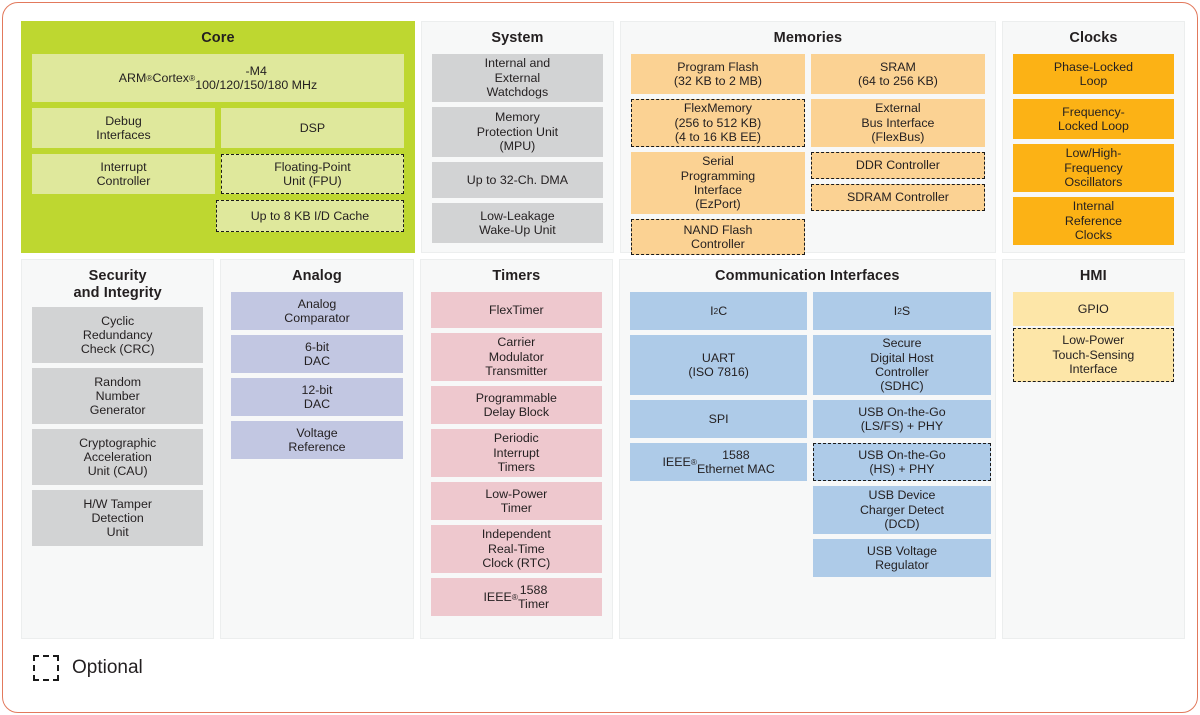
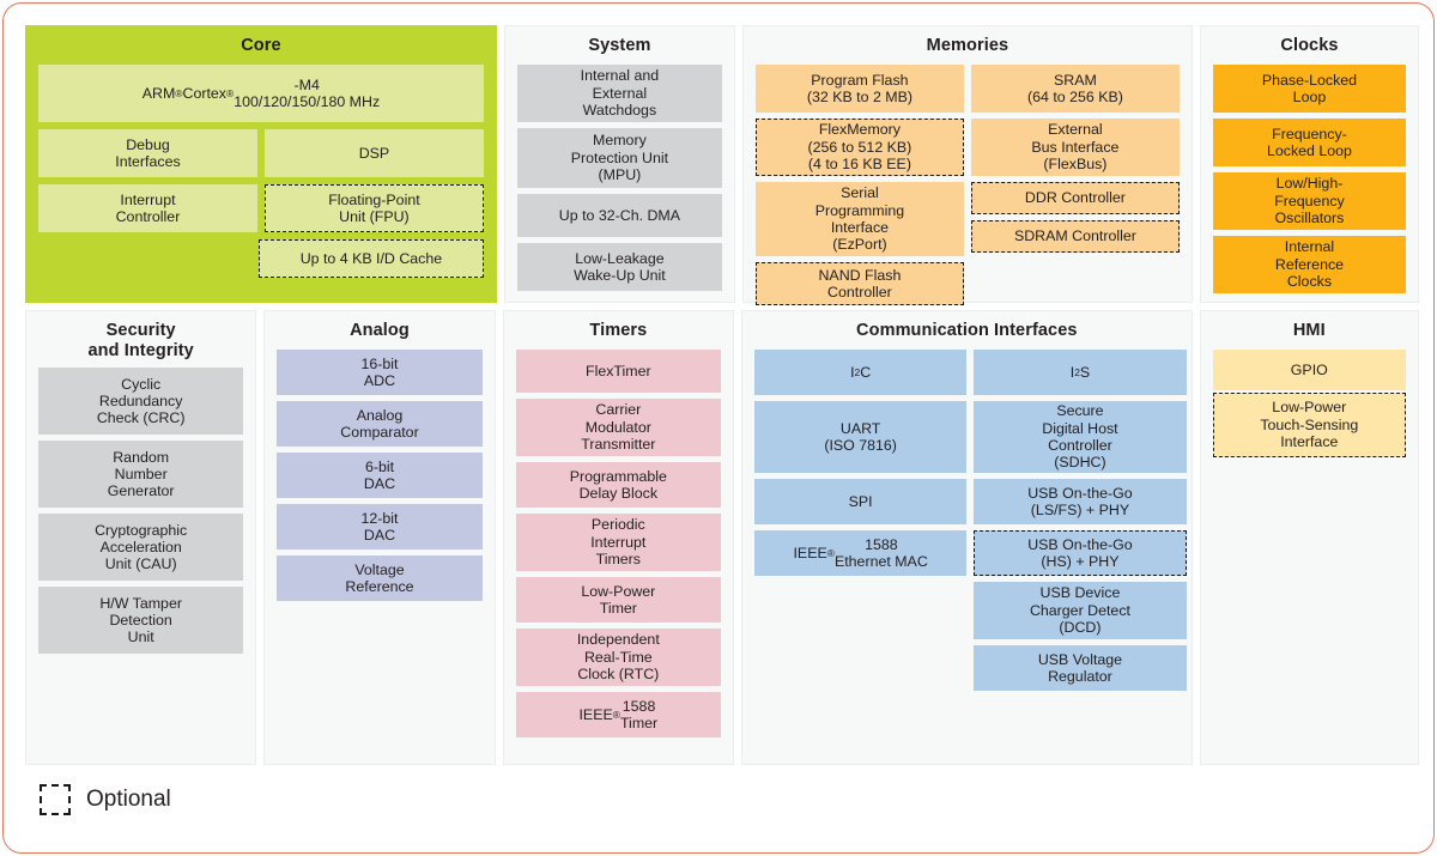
  Core
  ARM
  ®
  Cortex
  ®
  -M4
  100/120/150/180 MHz
  Debug
  Interfaces
  DSP
  Interrupt
  Controller
  Floating-Point
  Unit (FPU)
- Up to 8 KB I/D Cache
+ Up to 4 KB I/D Cache
  System
  Internal and
  External
  Watchdogs
  Memory
  Protection Unit
  (MPU)
  Up to 32-Ch. DMA
  Low-Leakage
  Wake-Up Unit
  Memories
  Program Flash
  (32 KB to 2 MB)
  FlexMemory
  (256 to 512 KB)
  (4 to 16 KB EE)
  Serial
  Programming
  Interface
  (EzPort)
  NAND Flash
  Controller
  SRAM
  (64 to 256 KB)
  External
  Bus Interface
  (FlexBus)
  DDR Controller
  SDRAM Controller
  Clocks
  Phase-Locked
  Loop
  Frequency-
  Locked Loop
  Low/High-
  Frequency
  Oscillators
  Internal
  Reference
  Clocks
  Security
  and Integrity
  Cyclic
  Redundancy
  Check (CRC)
  Random
  Number
  Generator
  Cryptographic
  Acceleration
  Unit (CAU)
  H/W Tamper
  Detection
  Unit
  Analog
+ 16-bit
+ ADC
  Analog
  Comparator
  6-bit
  DAC
  12-bit
  DAC
  Voltage
  Reference
  Timers
  FlexTimer
  Carrier
  Modulator
  Transmitter
  Programmable
  Delay Block
  Periodic
  Interrupt
  Timers
  Low-Power
  Timer
  Independent
  Real-Time
  Clock (RTC)
  IEEE
  ®
  1588
  Timer
  Communication Interfaces
  I
  2
  C
  UART
  (ISO 7816)
  SPI
  IEEE
  ®
  1588
  Ethernet MAC
  I
  2
  S
  Secure
  Digital Host
  Controller
  (SDHC)
  USB On-the-Go
  (LS/FS) + PHY
  USB On-the-Go
  (HS) + PHY
  USB Device
  Charger Detect
  (DCD)
  USB Voltage
  Regulator
  HMI
  GPIO
  Low-Power
  Touch-Sensing
  Interface
  Optional
